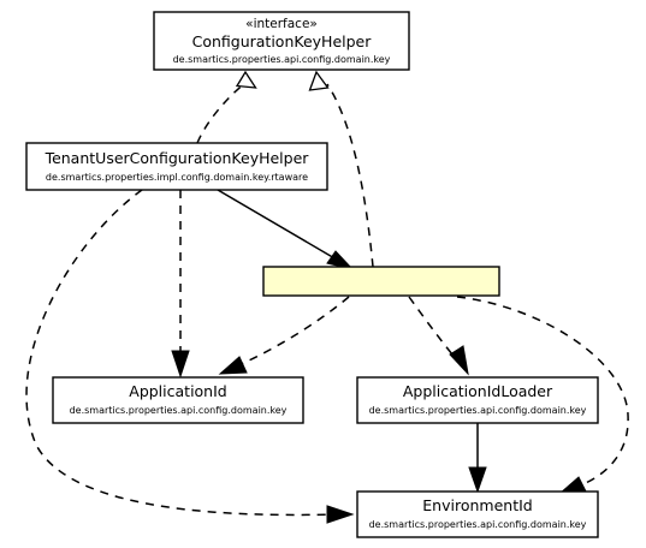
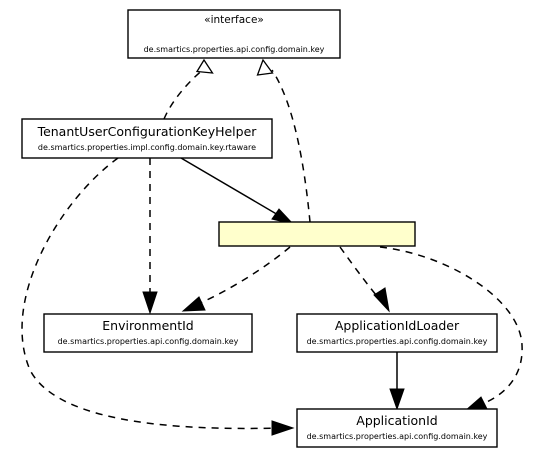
  «interface»
- ConfigurationKeyHelper
  de.smartics.properties.api.config.domain.key
  TenantUserConfigurationKeyHelper
  de.smartics.properties.impl.config.domain.key.rtaware
- ApplicationId
+ EnvironmentId
  de.smartics.properties.api.config.domain.key
  ApplicationIdLoader
  de.smartics.properties.api.config.domain.key
- EnvironmentId
+ ApplicationId
  de.smartics.properties.api.config.domain.key
